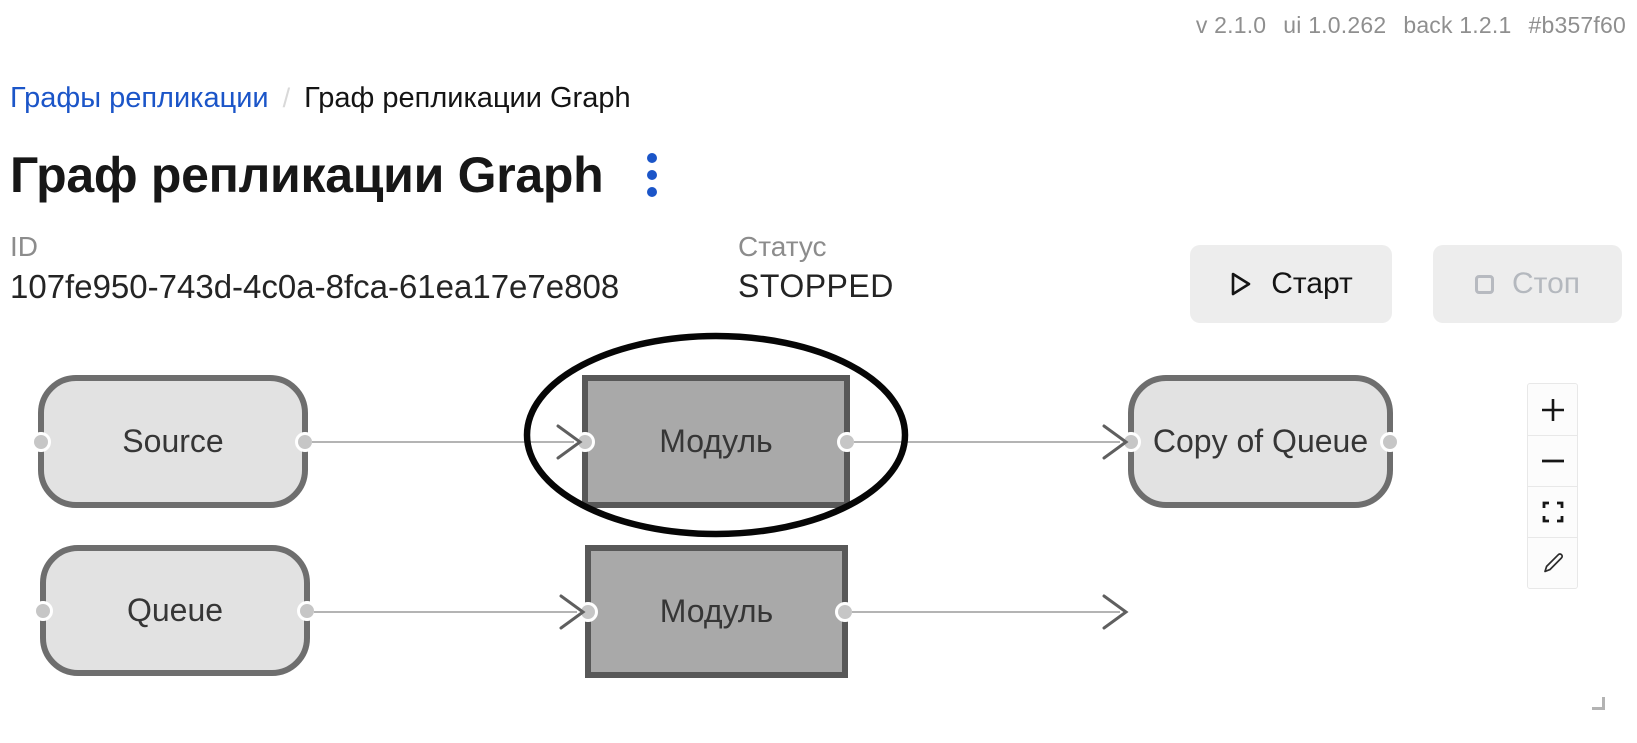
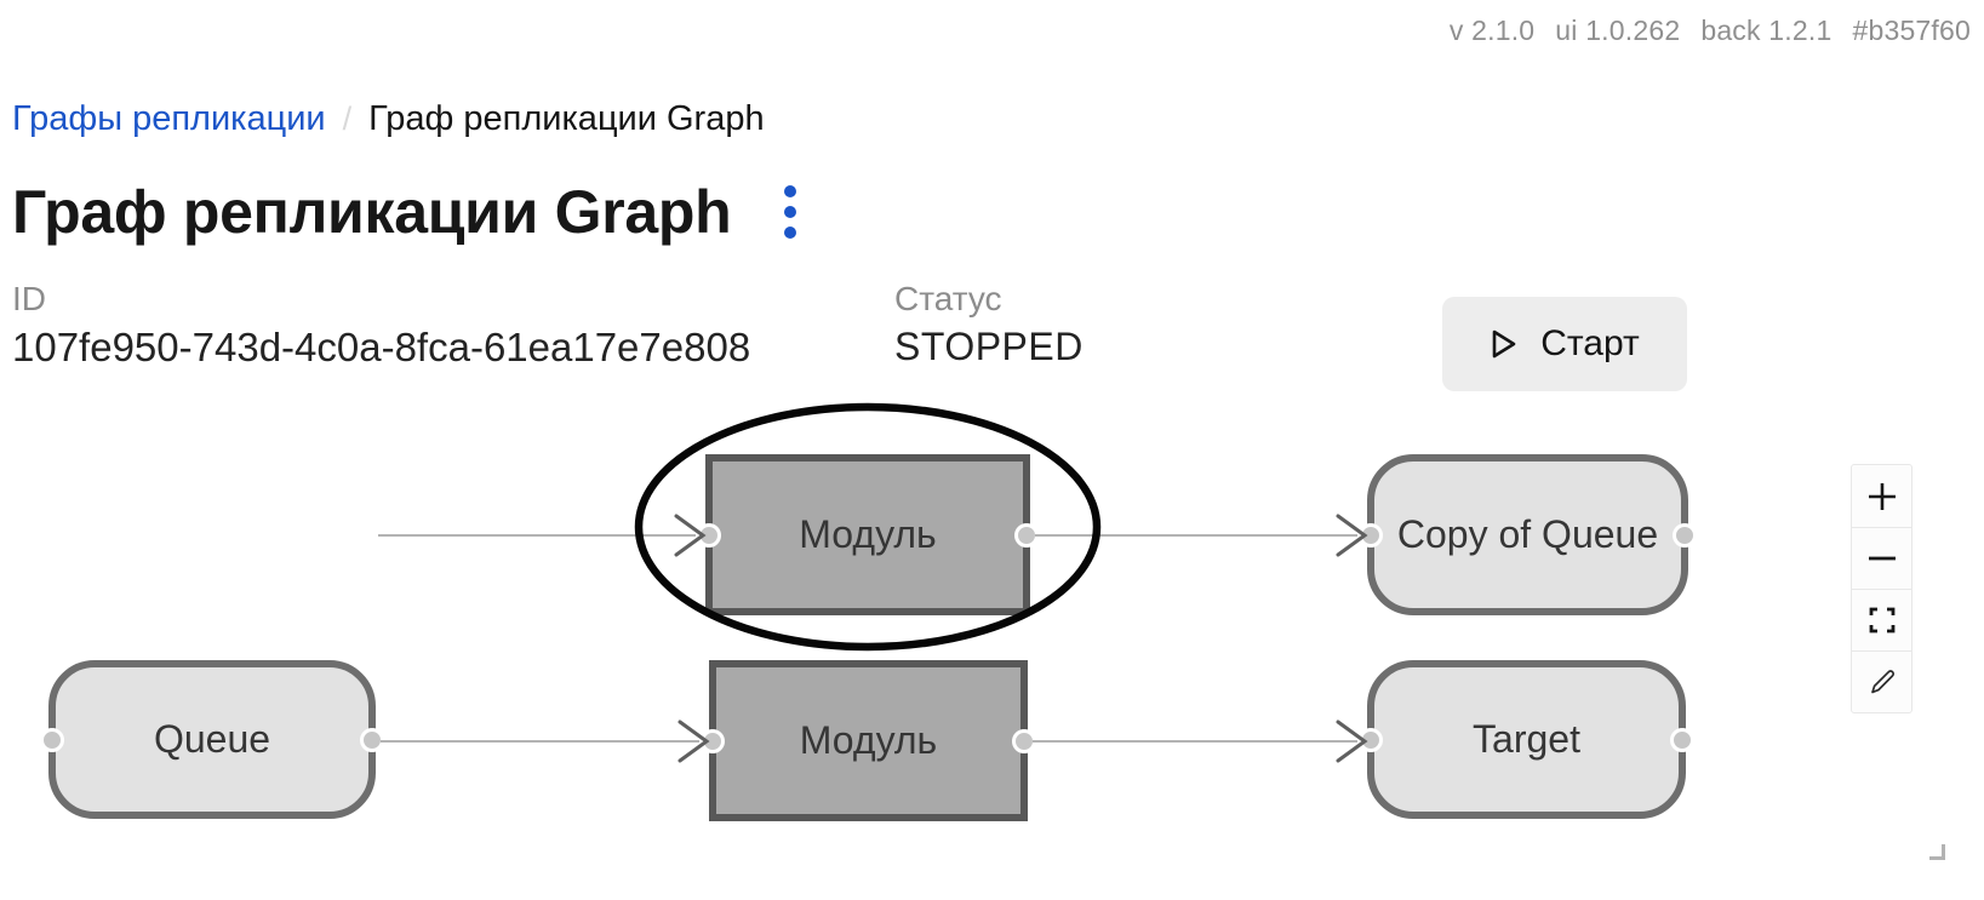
  v 2.1.0
  ui 1.0.262
  back 1.2.1
  #b357f60
  Графы репликации
  /
  Граф репликации Graph
  Граф репликации Graph
  ID
  107fe950-743d-4c0a-8fca-61ea17e7e808
  Статус
  STOPPED
  Старт
- Стоп
- Source
  Модуль
  Copy of Queue
  Queue
  Модуль
+ Target
